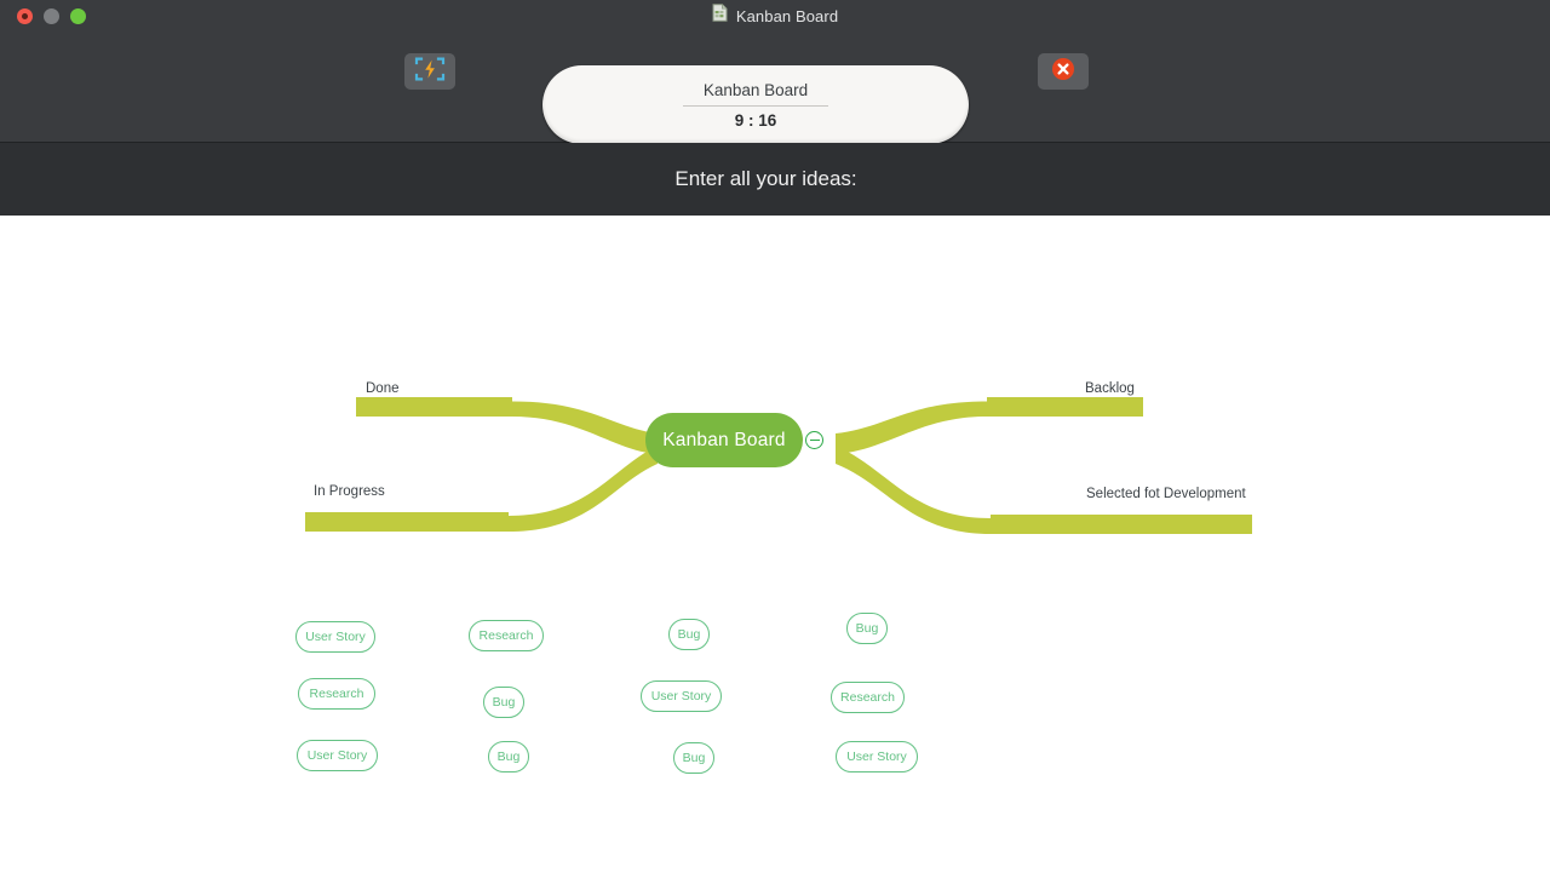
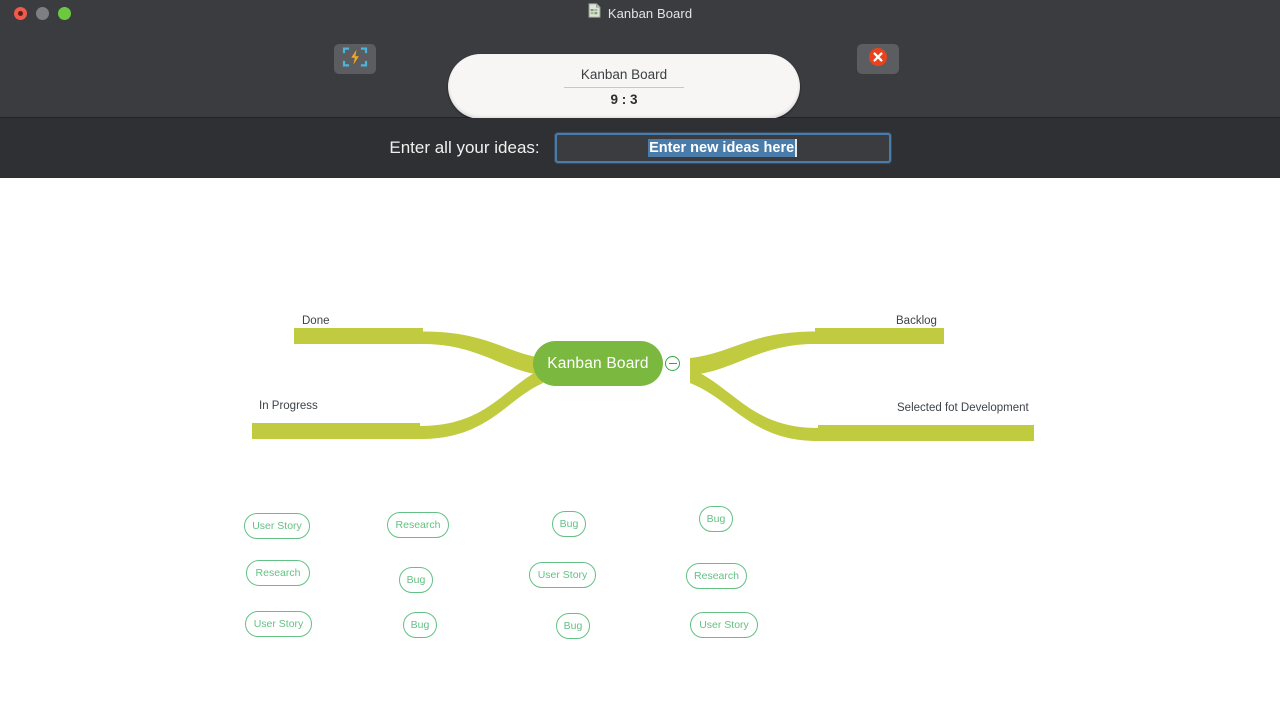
  Kanban Board
  Kanban Board
- 9 : 16
+ 9 : 3
  Enter all your ideas:
+ Enter new ideas here
  Done
  In Progress
  Backlog
  Selected fot Development
  Kanban Board
  User Story
  Research
  Bug
  Bug
  Research
  Bug
  User Story
  Research
  User Story
  Bug
  Bug
  User Story
